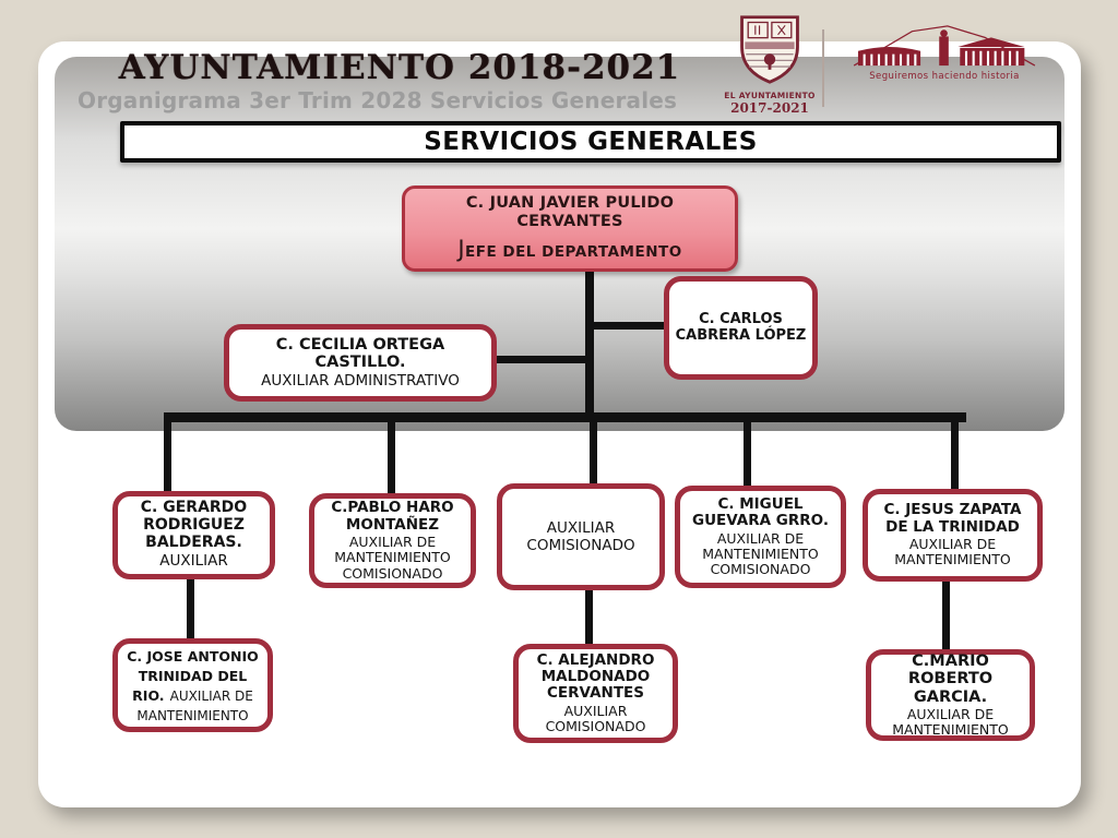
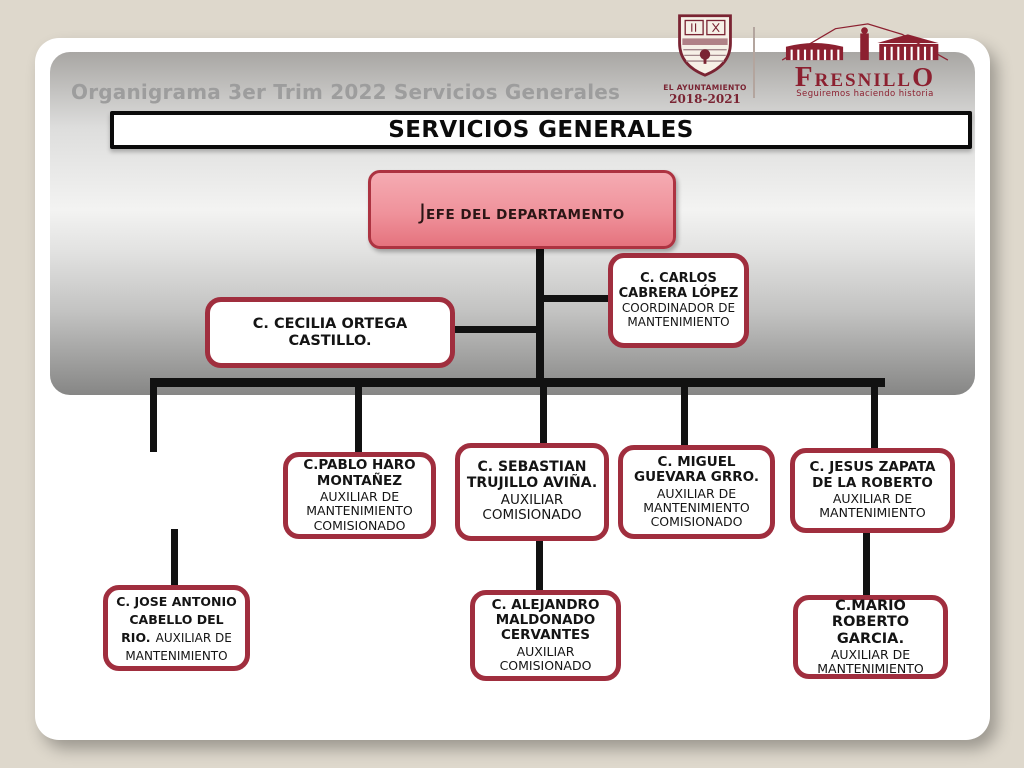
- AYUNTAMIENTO 2018-2021
- Organigrama 3er Trim 2028 Servicios Generales
+ Organigrama 3er Trim 2022 Servicios Generales
  SERVICIOS GENERALES
- C. JUAN JAVIER PULIDO CERVANTES
  JEFE DEL DEPARTAMENTO
  C. CARLOS CABRERA LÓPEZ
+ COORDINADOR DE MANTENIMIENTO
  C. CECILIA ORTEGA CASTILLO.
- AUXILIAR ADMINISTRATIVO
- C. GERARDO RODRIGUEZ BALDERAS.
- AUXILIAR
  C.PABLO HARO MONTAÑEZ
  AUXILIAR DE MANTENIMIENTO COMISIONADO
+ C. SEBASTIAN TRUJILLO AVIÑA.
  AUXILIAR COMISIONADO
  C. MIGUEL GUEVARA GRRO.
  AUXILIAR DE MANTENIMIENTO COMISIONADO
- C. JESUS ZAPATA DE LA TRINIDAD
+ C. JESUS ZAPATA DE LA ROBERTO
  AUXILIAR DE MANTENIMIENTO
- C. JOSE ANTONIO TRINIDAD DEL RIO. AUXILIAR DE MANTENIMIENTO
+ C. JOSE ANTONIO CABELLO DEL RIO. AUXILIAR DE MANTENIMIENTO
  C. ALEJANDRO MALDONADO CERVANTES
  AUXILIAR COMISIONADO
  C.MARIO ROBERTO GARCIA.
  AUXILIAR DE MANTENIMIENTO
  EL AYUNTAMIENTO
- 2017-2021
+ 2018-2021
+ FRESNILLO
  Seguiremos haciendo historia
